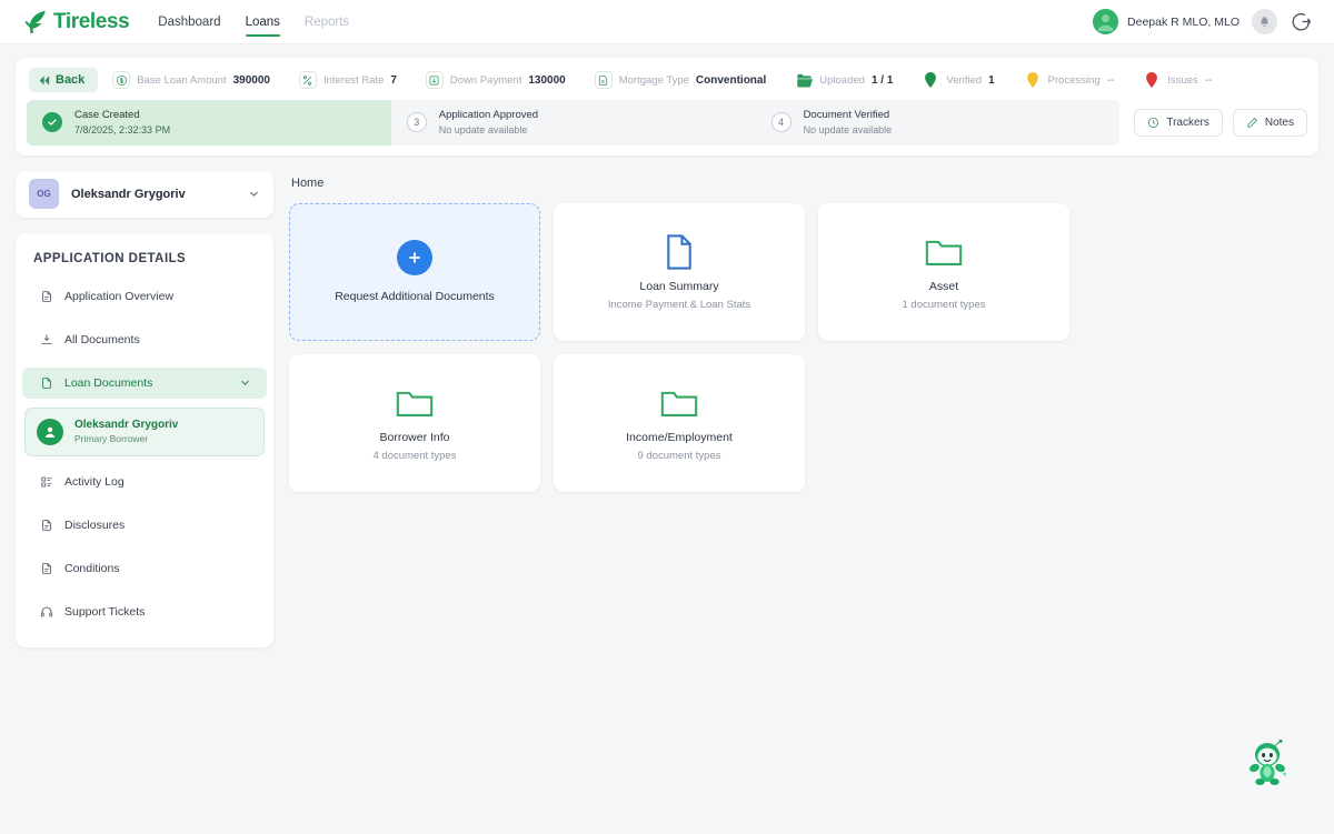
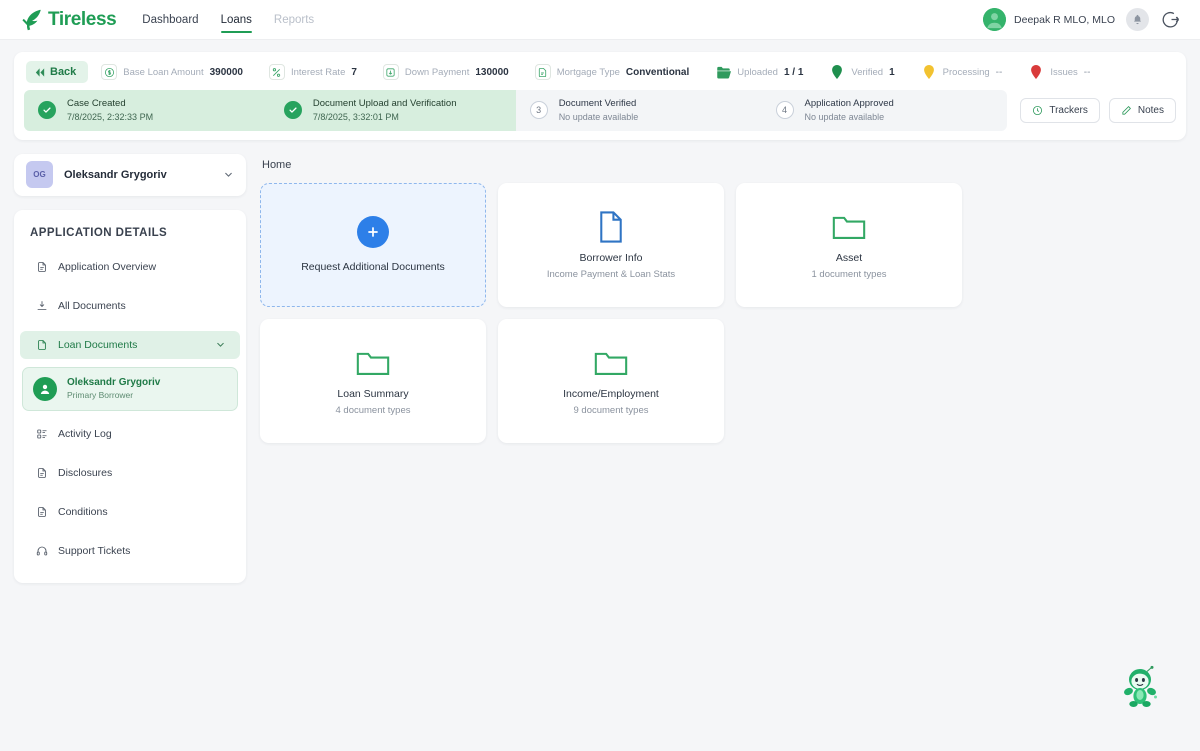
  Tireless
  Dashboard
  Loans
  Reports
  Deepak R MLO, MLO
  Back
  Base Loan Amount
  390000
  Interest Rate
  7
  Down Payment
  130000
  Mortgage Type
  Conventional
  Uploaded
  1 / 1
  Verified
  1
  Processing
  --
  Issues
  --
  Case Created
  7/8/2025, 2:32:33 PM
+ Document Upload and Verification
+ 7/8/2025, 3:32:01 PM
  3
- Application Approved
+ Document Verified
  No update available
  4
- Document Verified
+ Application Approved
  No update available
  Trackers
  Notes
  OG
  Oleksandr Grygoriv
  APPLICATION DETAILS
  Application Overview
  All Documents
  Loan Documents
  Oleksandr Grygoriv
  Primary Borrower
  Activity Log
  Disclosures
  Conditions
  Support Tickets
  Home
  Request Additional Documents
- Loan Summary
+ Borrower Info
  Income Payment & Loan Stats
  Asset
  1 document types
- Borrower Info
+ Loan Summary
  4 document types
  Income/Employment
  9 document types
